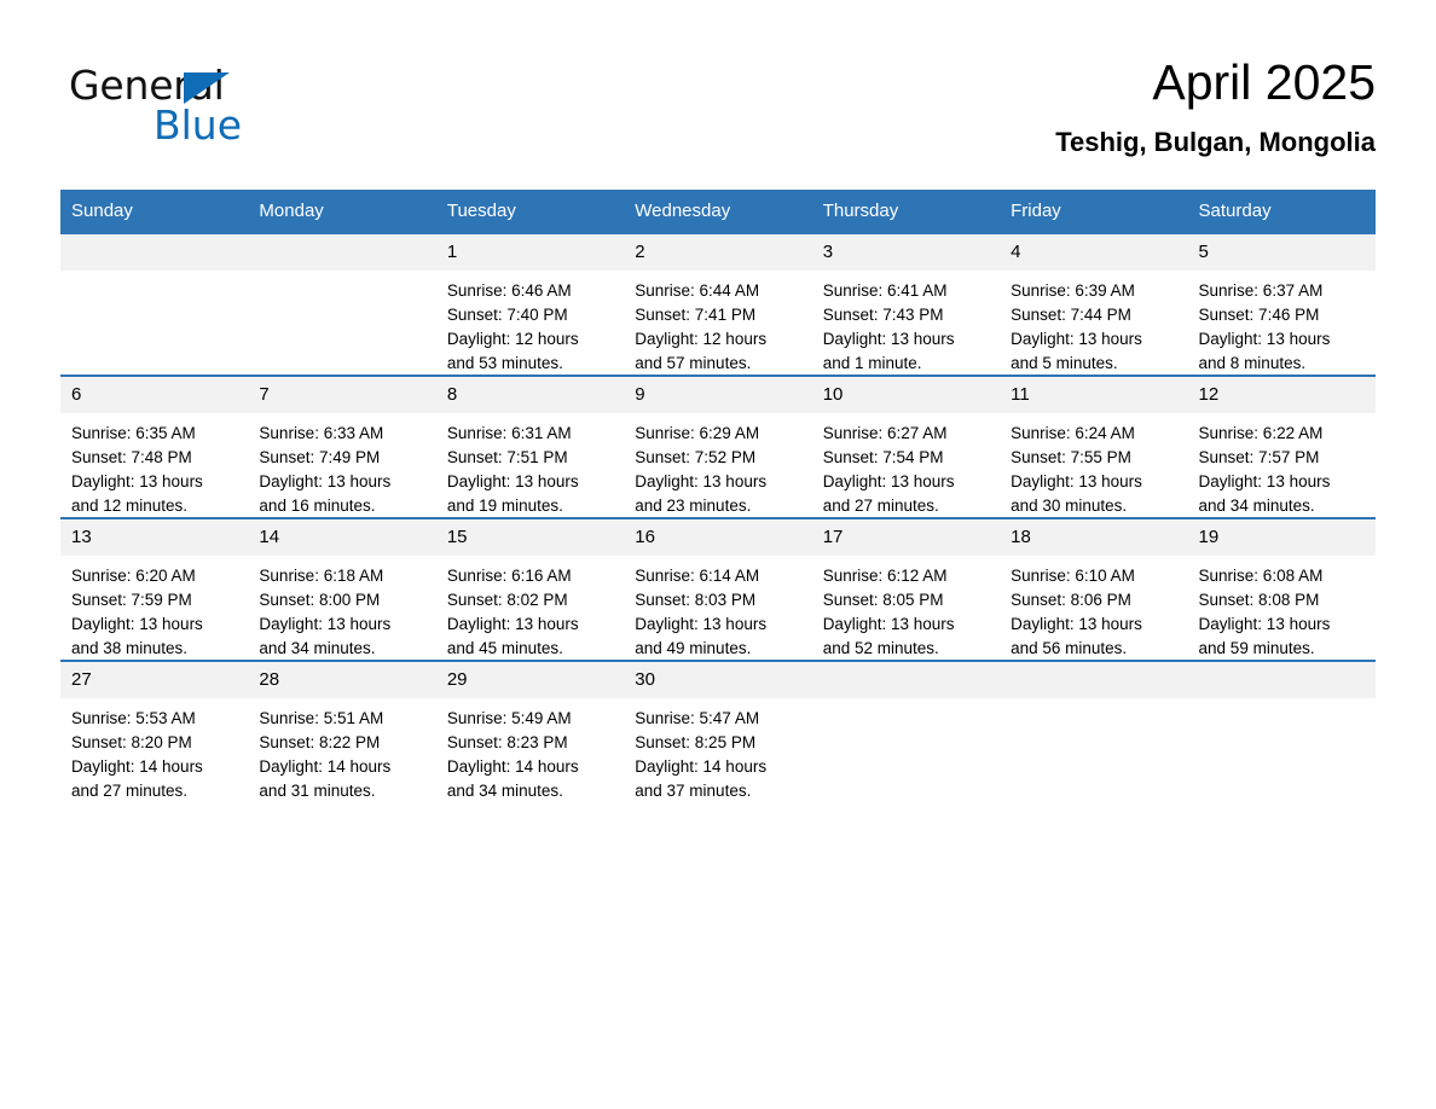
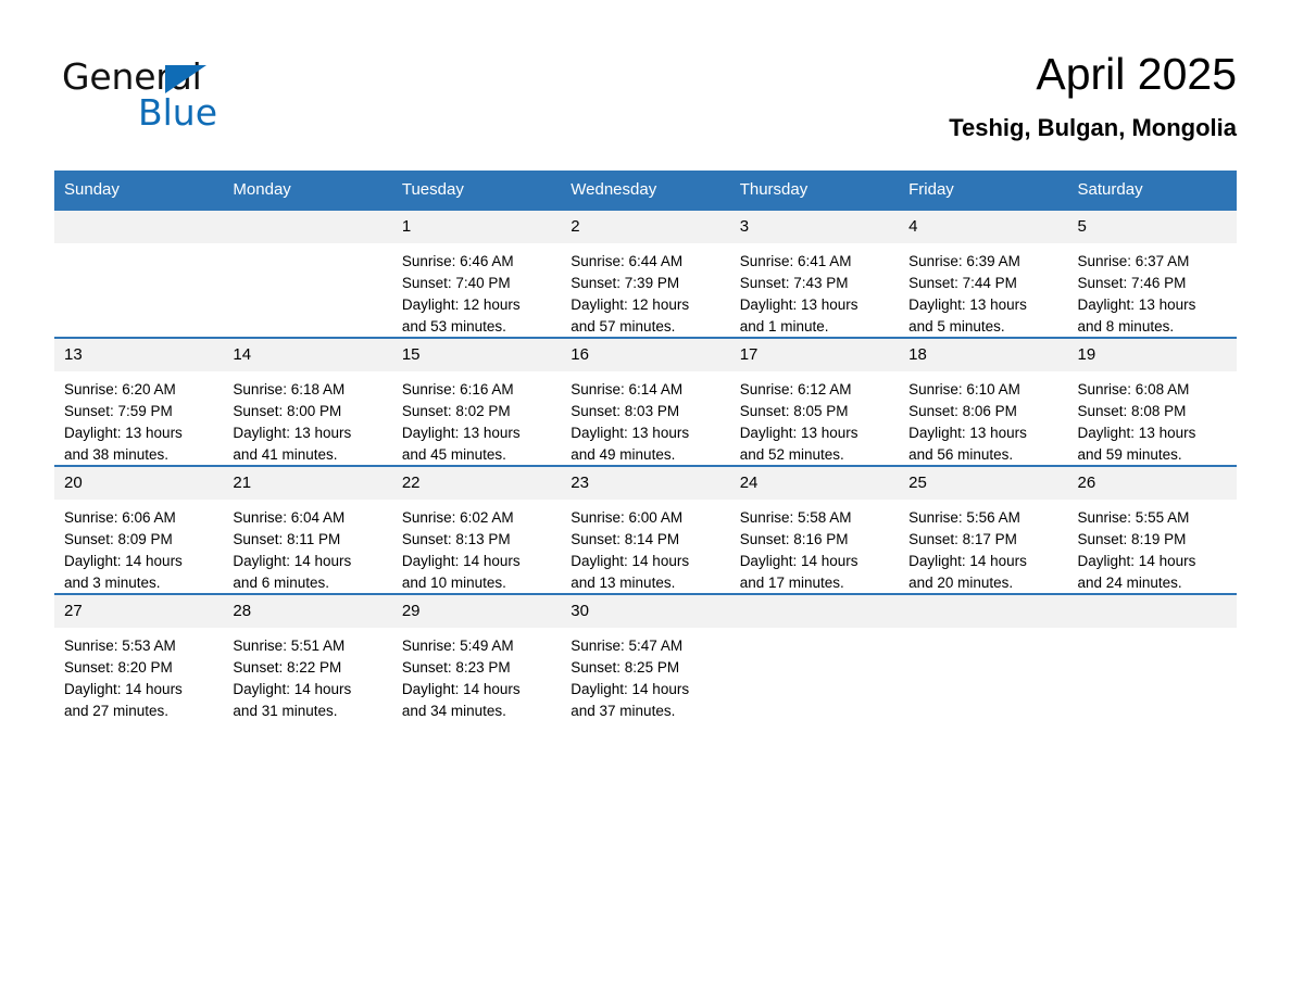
  General
  Blue
  April 2025
  Teshig, Bulgan, Mongolia
  Sunday	Monday	Tuesday	Wednesday	Thursday	Friday	Saturday
- 		1Sunrise: 6:46 AMSunset: 7:40 PMDaylight: 12 hoursand 53 minutes.	2Sunrise: 6:44 AMSunset: 7:41 PMDaylight: 12 hoursand 57 minutes.	3Sunrise: 6:41 AMSunset: 7:43 PMDaylight: 13 hoursand 1 minute.	4Sunrise: 6:39 AMSunset: 7:44 PMDaylight: 13 hoursand 5 minutes.	5Sunrise: 6:37 AMSunset: 7:46 PMDaylight: 13 hoursand 8 minutes.
+ 		1Sunrise: 6:46 AMSunset: 7:40 PMDaylight: 12 hoursand 53 minutes.	2Sunrise: 6:44 AMSunset: 7:39 PMDaylight: 12 hoursand 57 minutes.	3Sunrise: 6:41 AMSunset: 7:43 PMDaylight: 13 hoursand 1 minute.	4Sunrise: 6:39 AMSunset: 7:44 PMDaylight: 13 hoursand 5 minutes.	5Sunrise: 6:37 AMSunset: 7:46 PMDaylight: 13 hoursand 8 minutes.
- 6Sunrise: 6:35 AMSunset: 7:48 PMDaylight: 13 hoursand 12 minutes.	7Sunrise: 6:33 AMSunset: 7:49 PMDaylight: 13 hoursand 16 minutes.	8Sunrise: 6:31 AMSunset: 7:51 PMDaylight: 13 hoursand 19 minutes.	9Sunrise: 6:29 AMSunset: 7:52 PMDaylight: 13 hoursand 23 minutes.	10Sunrise: 6:27 AMSunset: 7:54 PMDaylight: 13 hoursand 27 minutes.	11Sunrise: 6:24 AMSunset: 7:55 PMDaylight: 13 hoursand 30 minutes.	12Sunrise: 6:22 AMSunset: 7:57 PMDaylight: 13 hoursand 34 minutes.
- 13Sunrise: 6:20 AMSunset: 7:59 PMDaylight: 13 hoursand 38 minutes.	14Sunrise: 6:18 AMSunset: 8:00 PMDaylight: 13 hoursand 34 minutes.	15Sunrise: 6:16 AMSunset: 8:02 PMDaylight: 13 hoursand 45 minutes.	16Sunrise: 6:14 AMSunset: 8:03 PMDaylight: 13 hoursand 49 minutes.	17Sunrise: 6:12 AMSunset: 8:05 PMDaylight: 13 hoursand 52 minutes.	18Sunrise: 6:10 AMSunset: 8:06 PMDaylight: 13 hoursand 56 minutes.	19Sunrise: 6:08 AMSunset: 8:08 PMDaylight: 13 hoursand 59 minutes.
+ 13Sunrise: 6:20 AMSunset: 7:59 PMDaylight: 13 hoursand 38 minutes.	14Sunrise: 6:18 AMSunset: 8:00 PMDaylight: 13 hoursand 41 minutes.	15Sunrise: 6:16 AMSunset: 8:02 PMDaylight: 13 hoursand 45 minutes.	16Sunrise: 6:14 AMSunset: 8:03 PMDaylight: 13 hoursand 49 minutes.	17Sunrise: 6:12 AMSunset: 8:05 PMDaylight: 13 hoursand 52 minutes.	18Sunrise: 6:10 AMSunset: 8:06 PMDaylight: 13 hoursand 56 minutes.	19Sunrise: 6:08 AMSunset: 8:08 PMDaylight: 13 hoursand 59 minutes.
+ 20Sunrise: 6:06 AMSunset: 8:09 PMDaylight: 14 hoursand 3 minutes.	21Sunrise: 6:04 AMSunset: 8:11 PMDaylight: 14 hoursand 6 minutes.	22Sunrise: 6:02 AMSunset: 8:13 PMDaylight: 14 hoursand 10 minutes.	23Sunrise: 6:00 AMSunset: 8:14 PMDaylight: 14 hoursand 13 minutes.	24Sunrise: 5:58 AMSunset: 8:16 PMDaylight: 14 hoursand 17 minutes.	25Sunrise: 5:56 AMSunset: 8:17 PMDaylight: 14 hoursand 20 minutes.	26Sunrise: 5:55 AMSunset: 8:19 PMDaylight: 14 hoursand 24 minutes.
  27Sunrise: 5:53 AMSunset: 8:20 PMDaylight: 14 hoursand 27 minutes.	28Sunrise: 5:51 AMSunset: 8:22 PMDaylight: 14 hoursand 31 minutes.	29Sunrise: 5:49 AMSunset: 8:23 PMDaylight: 14 hoursand 34 minutes.	30Sunrise: 5:47 AMSunset: 8:25 PMDaylight: 14 hoursand 37 minutes.
